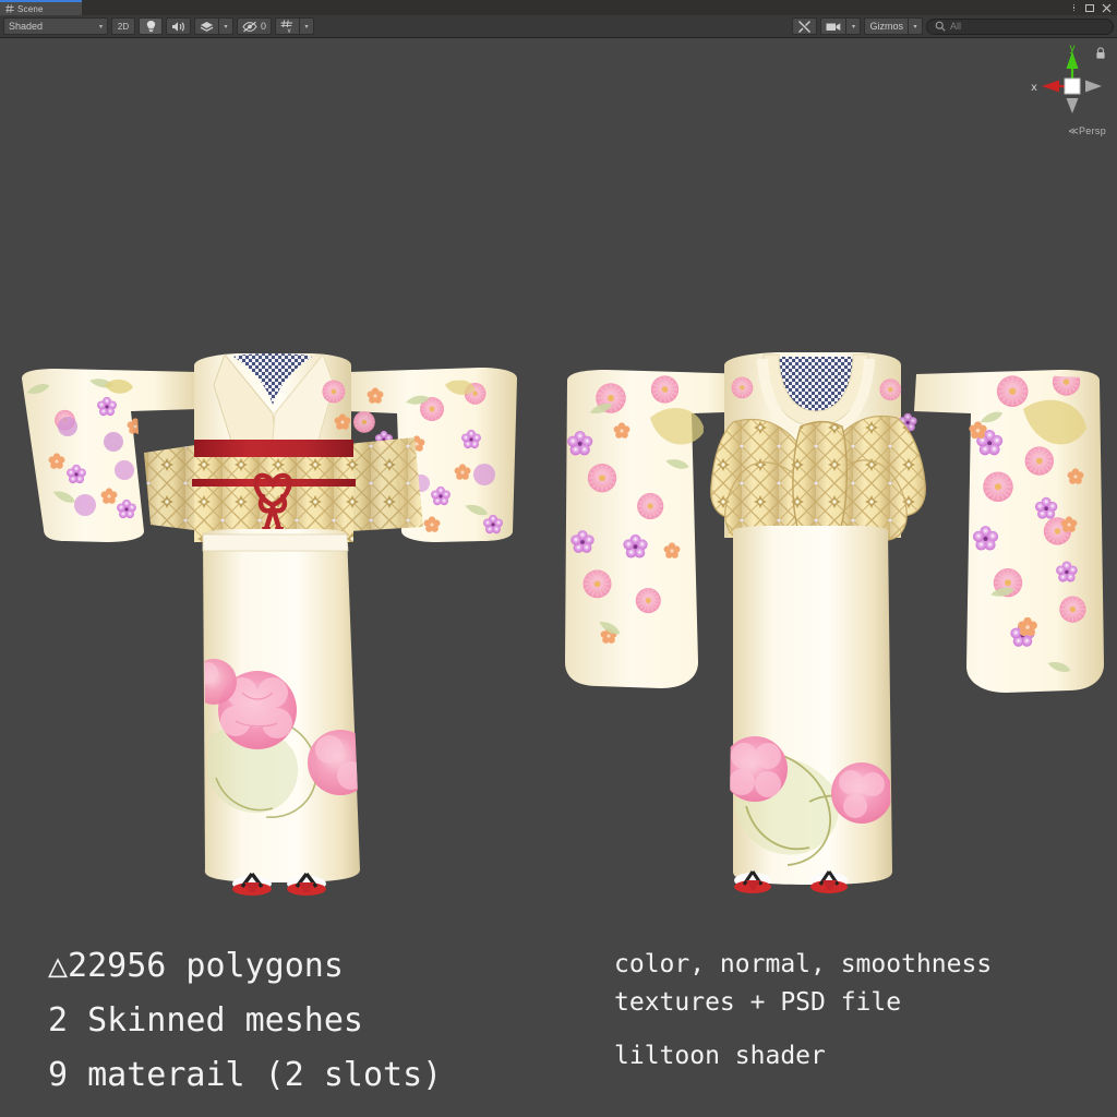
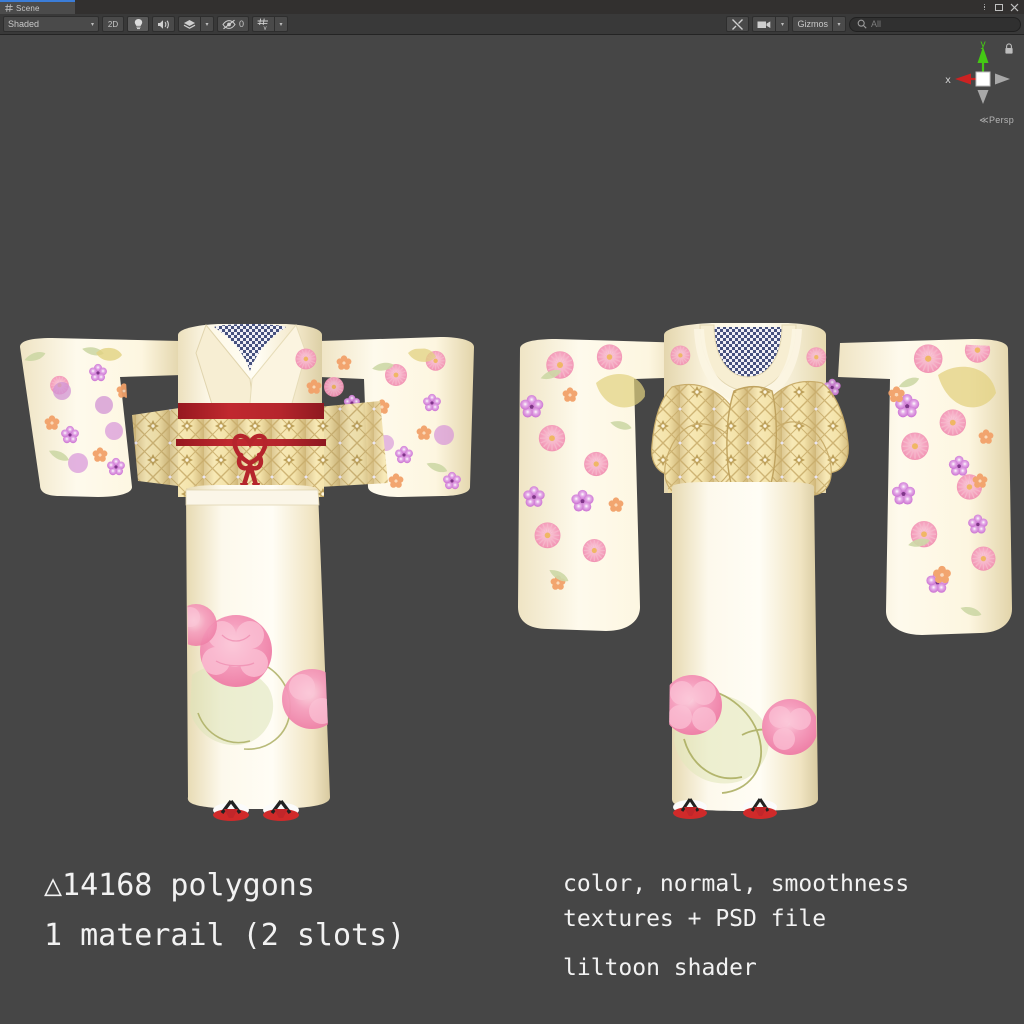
  Scene
  Shaded
  2D
  0
  Gizmos
  All
  y
  x
  ≪Persp
- △22956 polygons
+ △14168 polygons
- 2 Skinned meshes
- 9 materail (2 slots)
+ 1 materail (2 slots)
  color, normal, smoothness
  textures + PSD file
  liltoon shader
